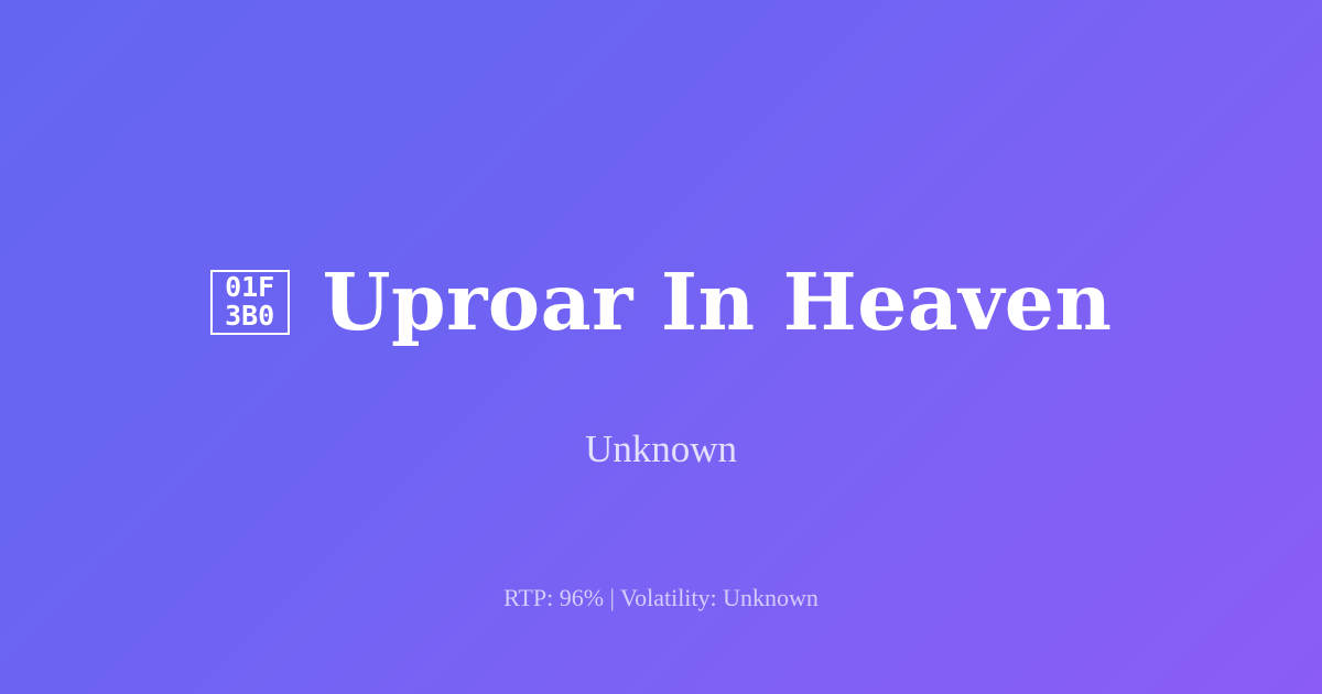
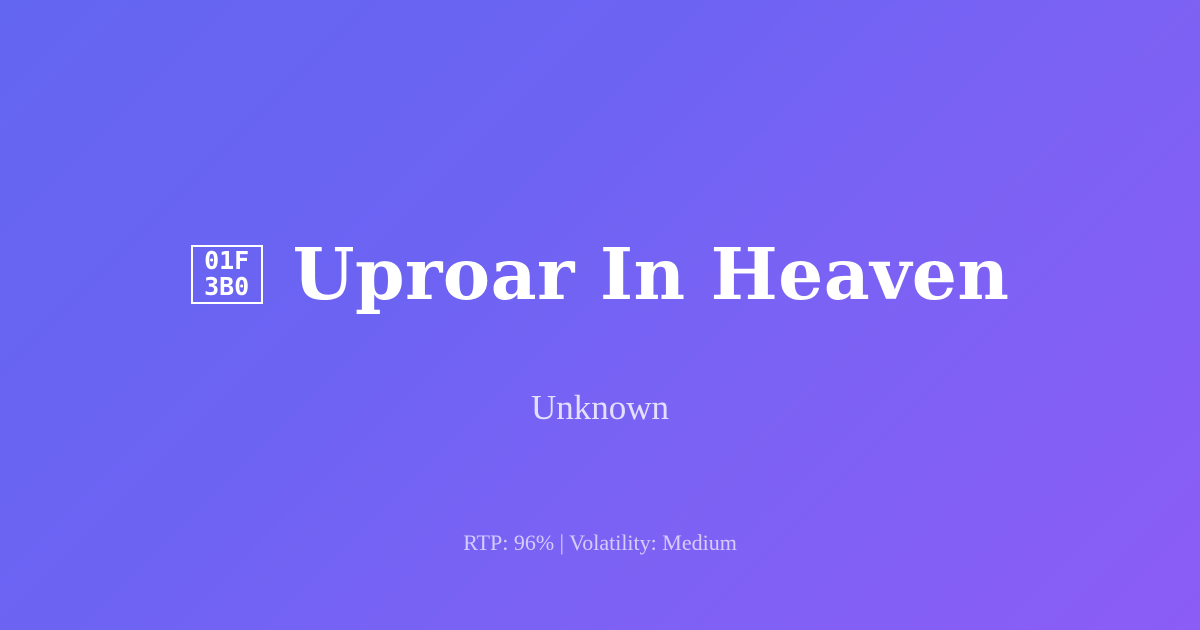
  01F
  3B0
  Uproar In Heaven
  Unknown
- RTP: 96% | Volatility: Unknown
+ RTP: 96% | Volatility: Medium
